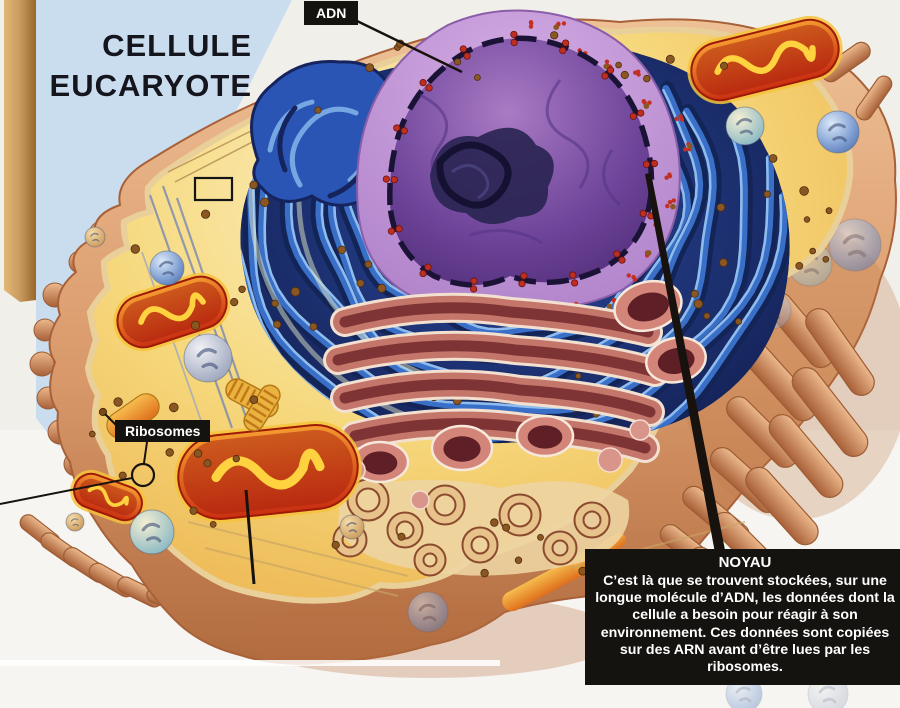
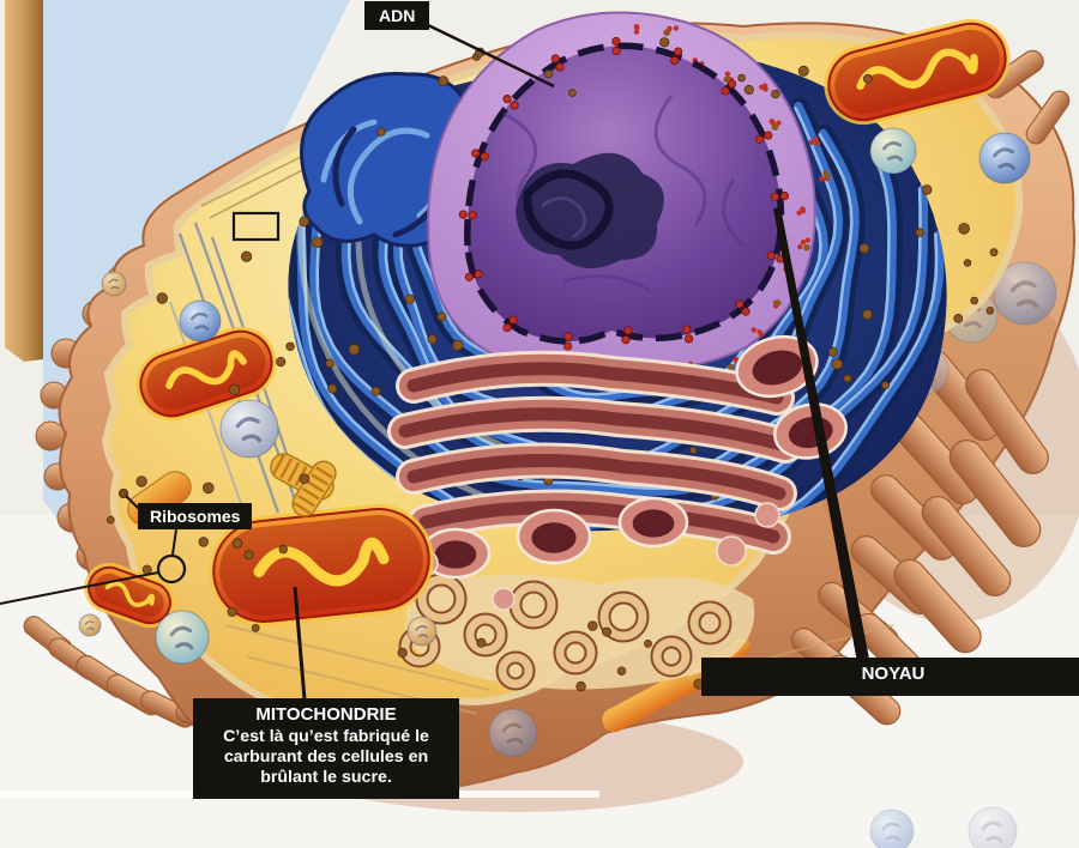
- CELLULE
- EUCARYOTE
  ADN
  Ribosomes
+ MITOCHONDRIE
+ C’est là qu’est fabriqué le carburant des cellules en brûlant le sucre.
  NOYAU
- C’est là que se trouvent stockées, sur une longue molécule d’ADN, les données dont la cellule a besoin pour réagir à son environnement. Ces données sont copiées sur des ARN avant d’être lues par les ribosomes.
